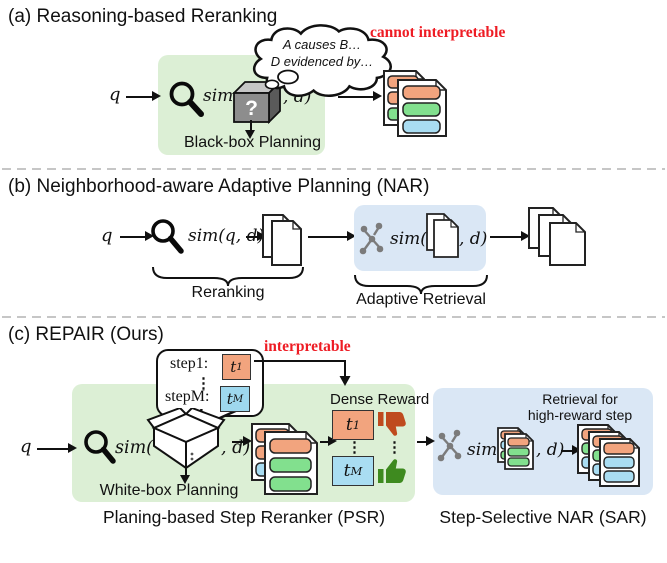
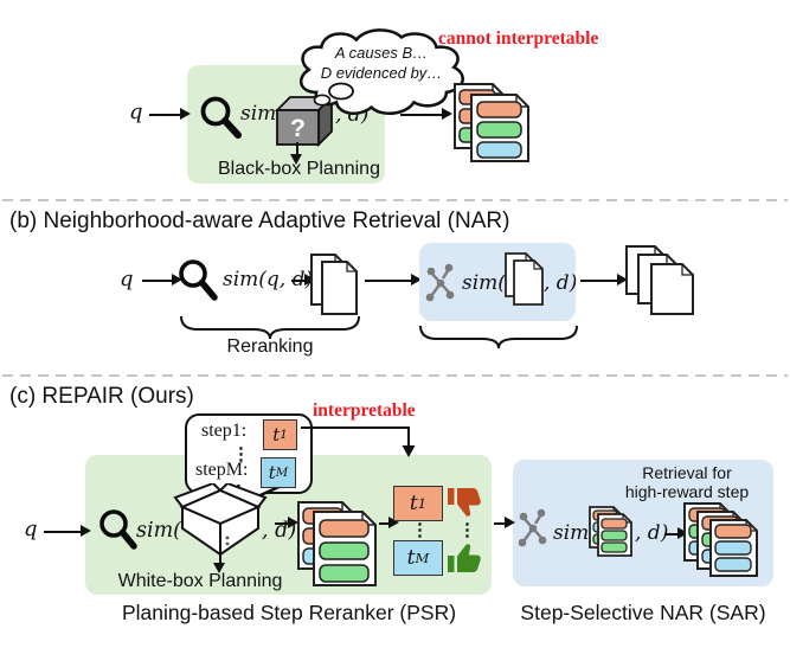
- (a) Reasoning-based Reranking
  q
  sim
  ?
  Black-box Planning
  A causes B…
  D evidenced by…
  cannot interpretable
- (b) Neighborhood-aware Adaptive Planning (NAR)
+ (b) Neighborhood-aware Adaptive Retrieval (NAR)
  q
  sim(q,
  Reranking
  sim(
  , d)
- Adaptive Retrieval
  (c) REPAIR (Ours)
  step1:
  t
  1
  ⋮
  stepM:
  t
  M
  interpretable
  q
  sim(
  , d)
  White-box Planning
- Dense Reward
  t
  1
  ⋮
  ⋮
  t
  M
  Retrieval for
  high-reward step
  sim
  Planing-based Step Reranker (PSR)
  Step-Selective NAR (SAR)
